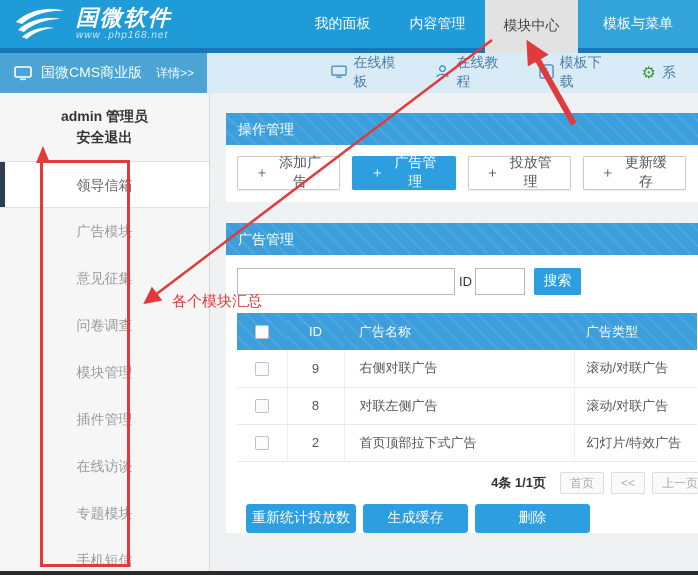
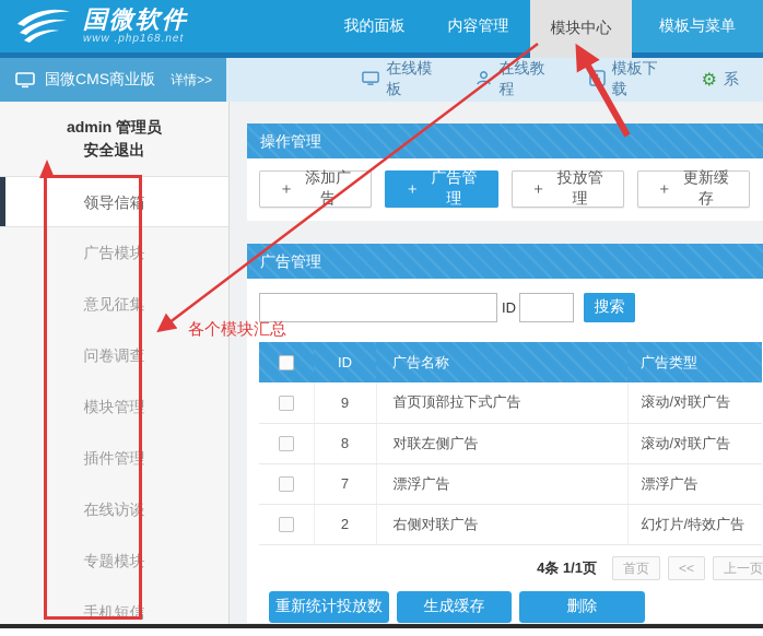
  国微软件
  www .php168.net
  我的面板
  内容管理
  模块中心
  模板与菜单
  国微CMS商业版
  详情>>
  在线模板
  线教程
  模板下载
  ⚙
  系
  admin 管理员
  安全退出
  领导信箱
  广告模块
  意见征集
  问卷调查
  模块管理
  插件管理
  在线访谈
  专题模块
  手机短信
  操作管理
  ＋
  添加广告
  ＋
  广告管理
  ＋
  投放管理
  ＋
  更新缓存
  广告管理
  ID
  搜索
  	ID	广告名称	广告类型
- 	9	右侧对联广告	滚动/对联广告
+ 	9	首页顶部拉下式广告	滚动/对联广告
  	8	对联左侧广告	滚动/对联广告
+ 	7	漂浮广告	漂浮广告
- 	2	首页顶部拉下式广告	幻灯片/特效广告
+ 	2	右侧对联广告	幻灯片/特效广告
  4条 1/1页
  首页 << 上一页
  重新统计投放数
  生成缓存
  删除
  各个模块汇总
